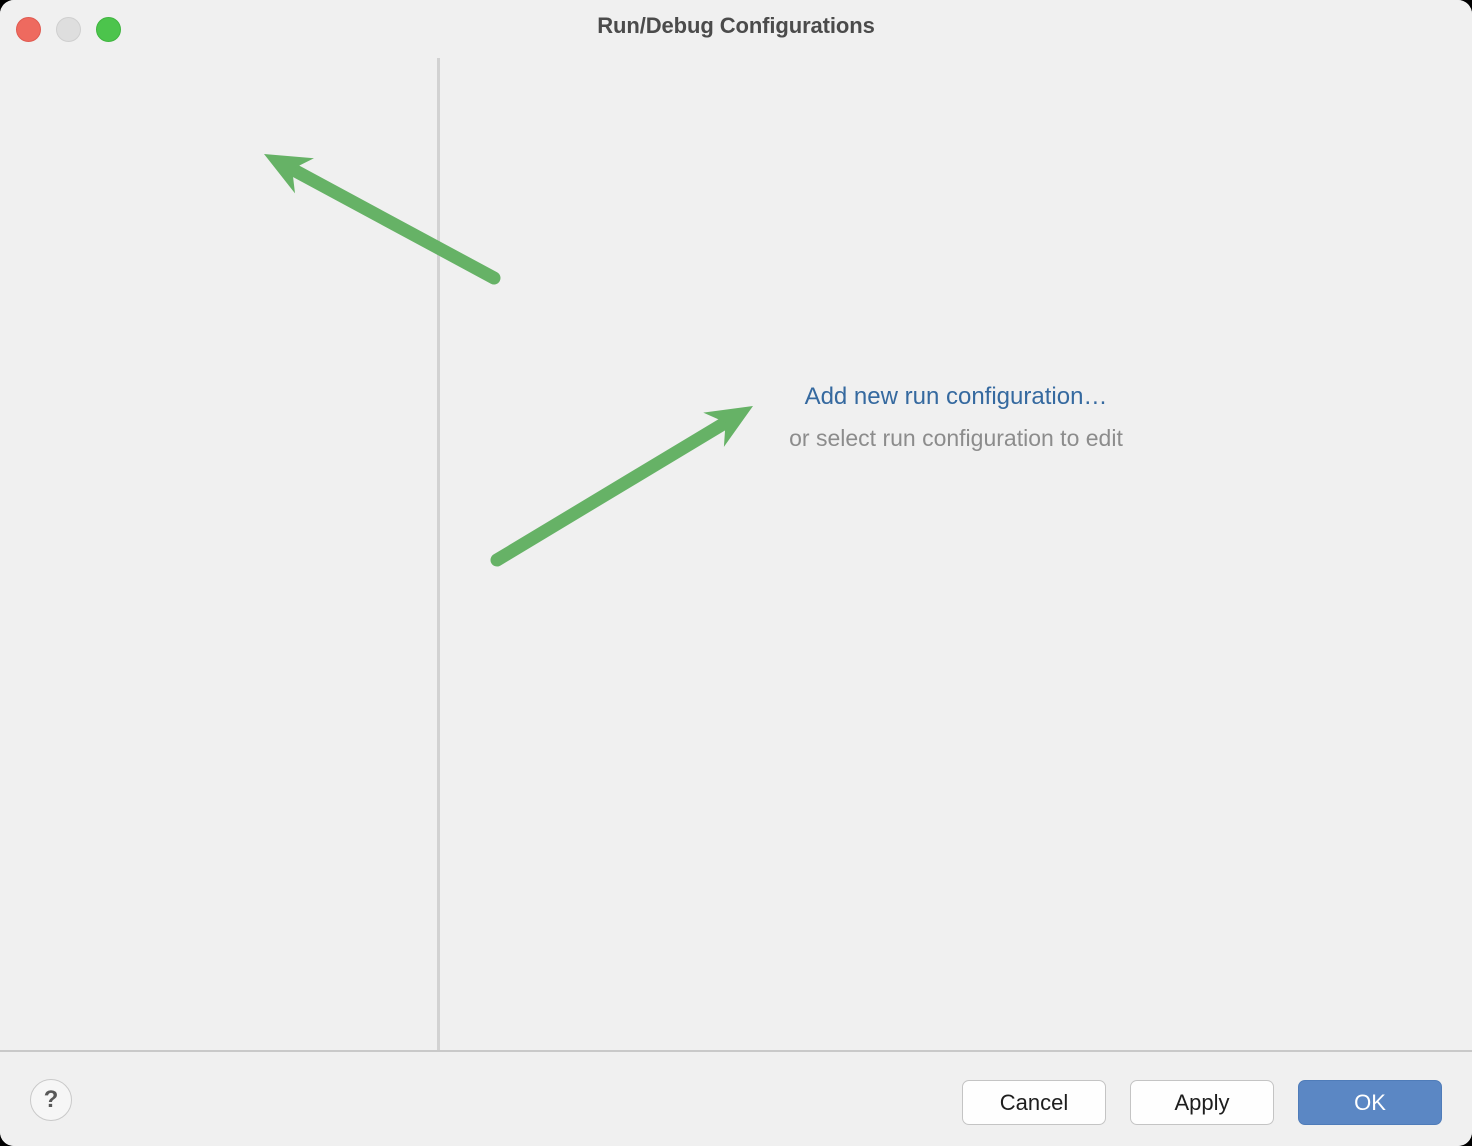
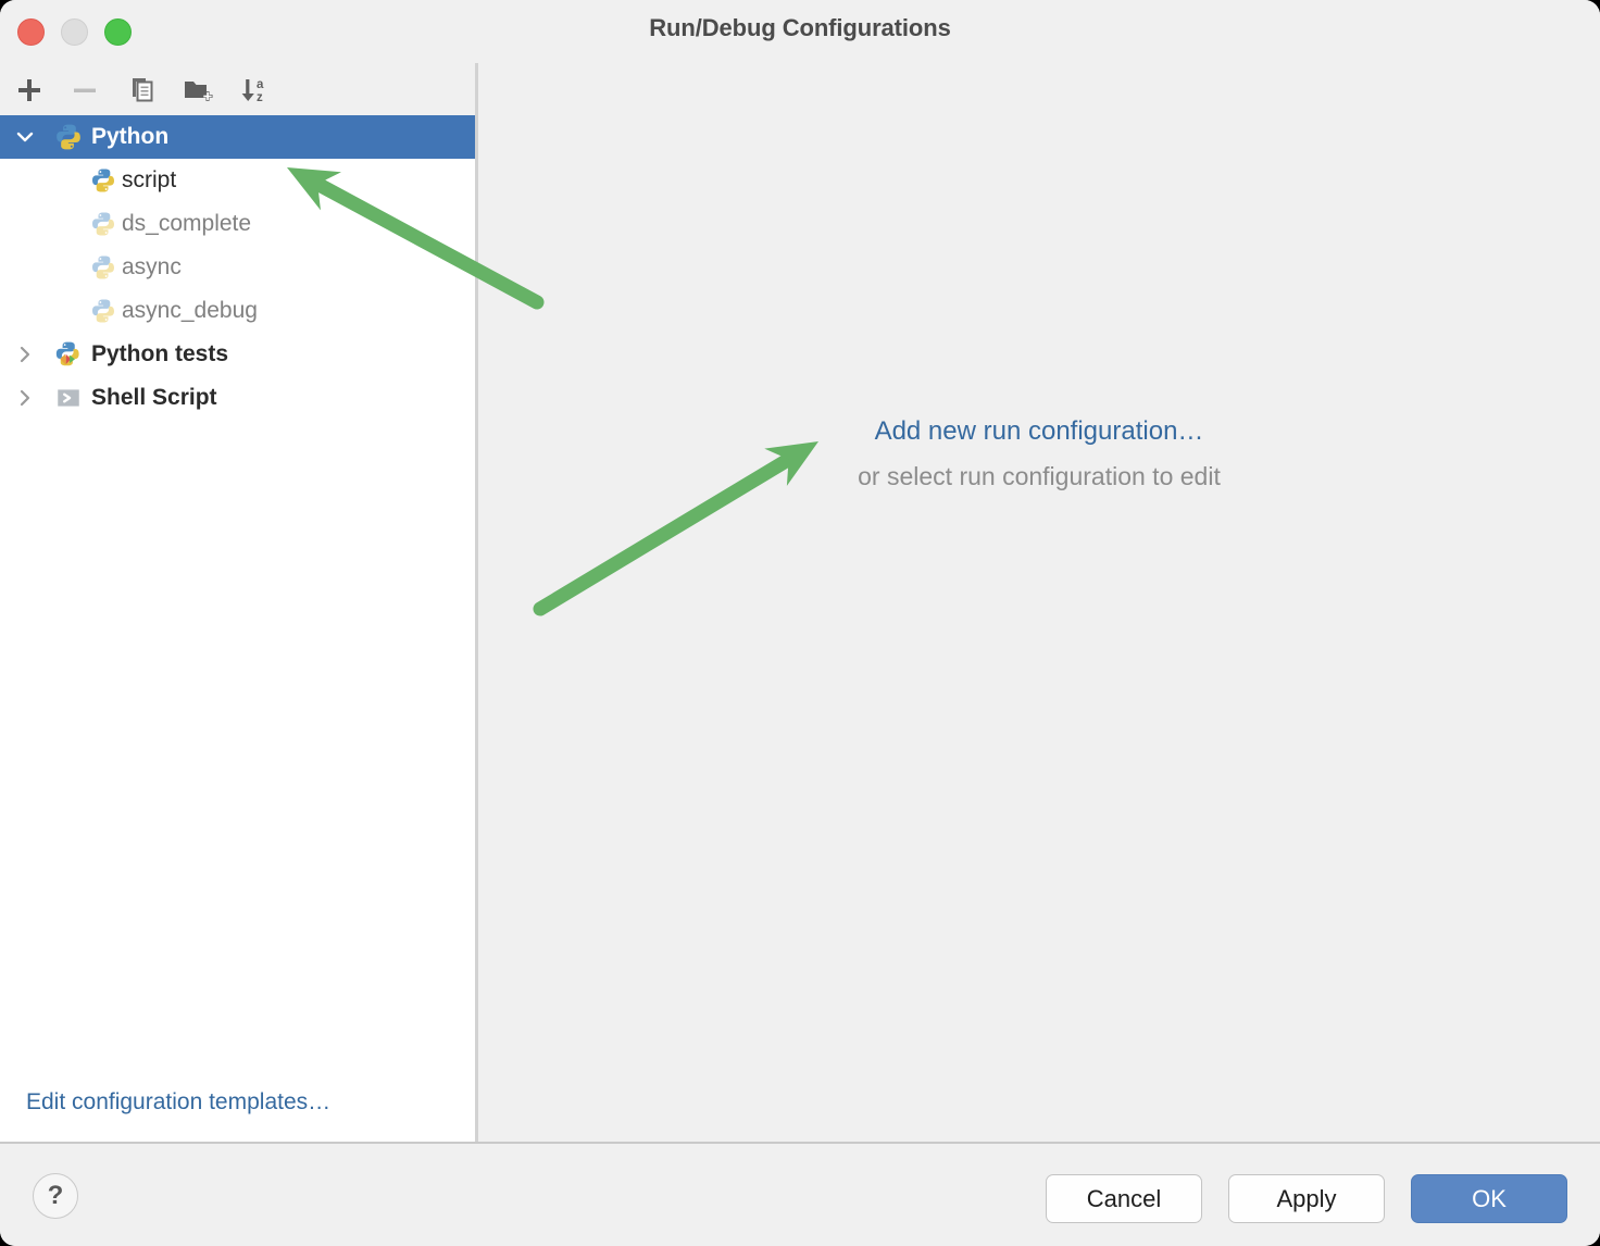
  Run/Debug Configurations
+ a
+ z
+ Python
+ script
+ ds_complete
+ async
+ async_debug
+ Python tests
+ Shell Script
+ Edit configuration templates…
  Add new run configuration…
  or select run configuration to edit
  ?
  Cancel
  Apply
  OK
